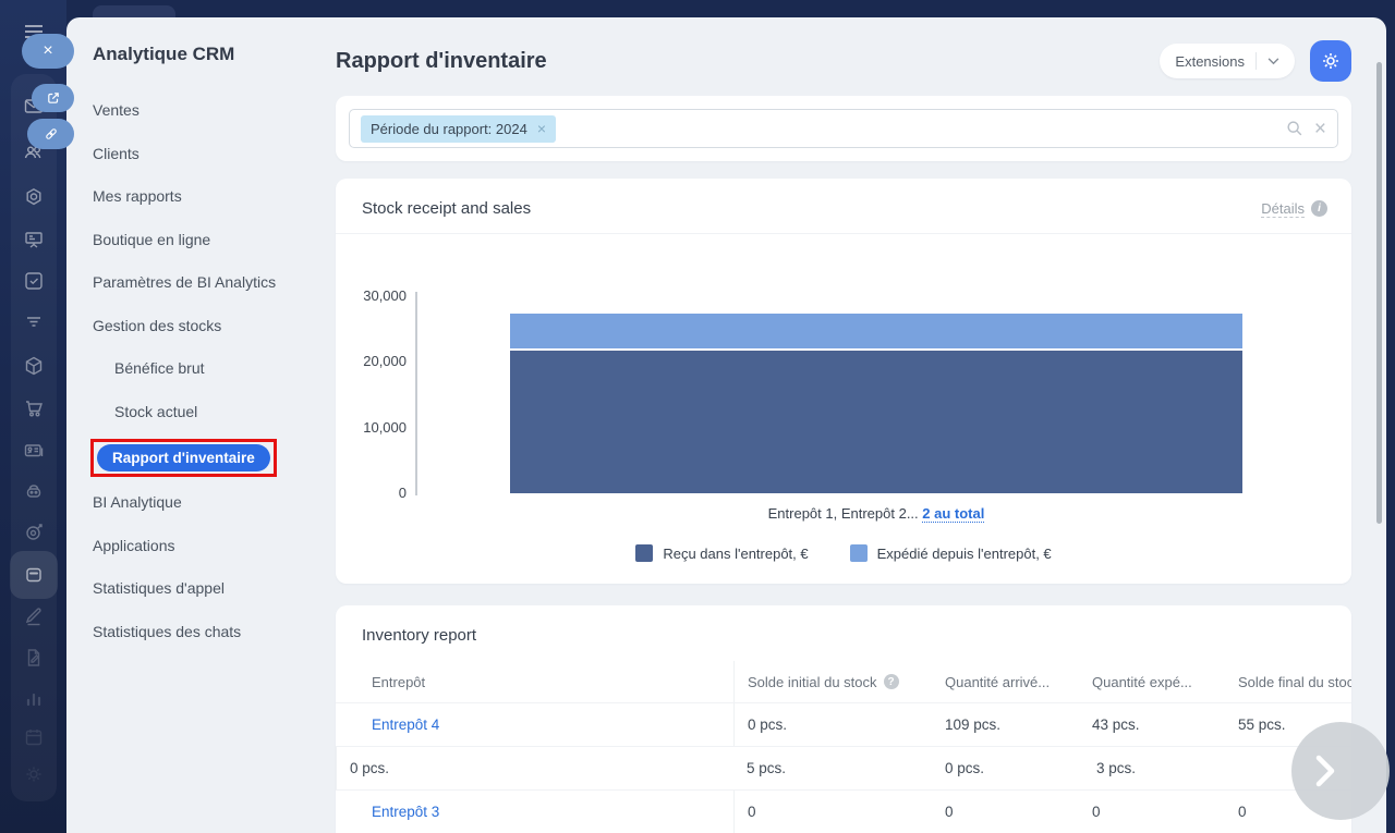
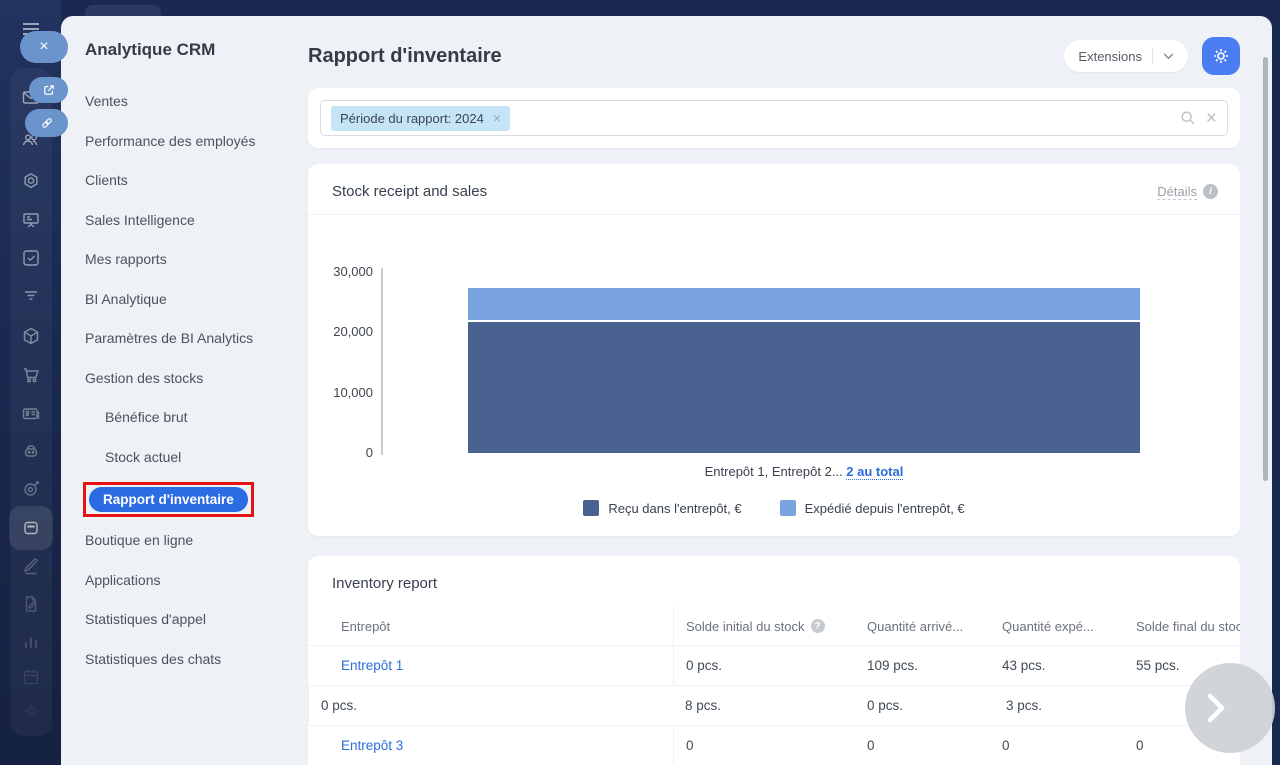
  ×
  Analytique CRM
  Ventes
+ Performance des employés
  Clients
+ Sales Intelligence
  Mes rapports
- Boutique en ligne
+ BI Analytique
  Paramètres de BI Analytics
  Gestion des stocks
  Bénéfice brut
  Stock actuel
  Rapport d'inventaire
- BI Analytique
+ Boutique en ligne
  Applications
  Statistiques d'appel
  Statistiques des chats
  Rapport d'inventaire
  Extensions
  Période du rapport: 2024
  ×
  ×
  Stock receipt and sales
  Détails
  i
  30,000
  20,000
  10,000
  0
  Entrepôt 1, Entrepôt 2... 2 au total
  Reçu dans l'entrepôt, €
  Expédié depuis l'entrepôt, €
  Inventory report
  Entrepôt
  Solde initial du stock
  ?
  Quantité arrivé...
  Quantité expé...
  Solde final du stoc
- Entrepôt 4
+ Entrepôt 1
  0 pcs.
  109 pcs.
  43 pcs.
  55 pcs.
  0 pcs.
- 5 pcs.
+ 8 pcs.
  0 pcs.
  3 pcs.
  Entrepôt 3
  0
  0
  0
  0
